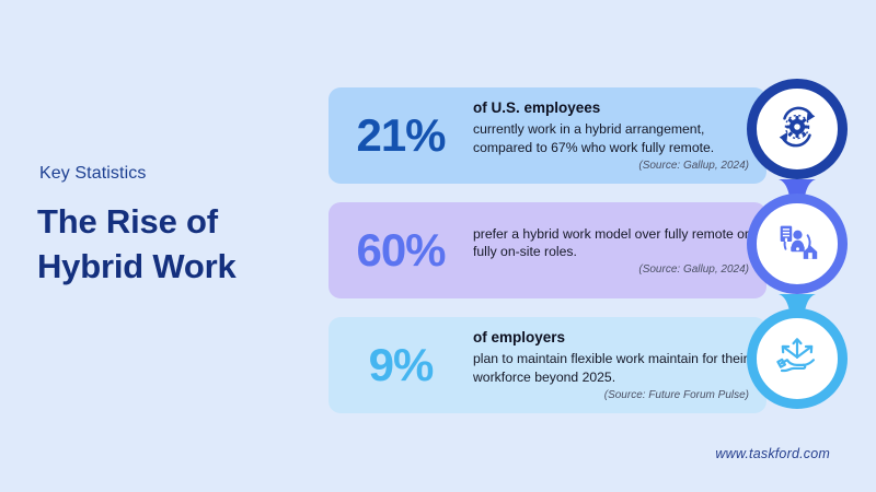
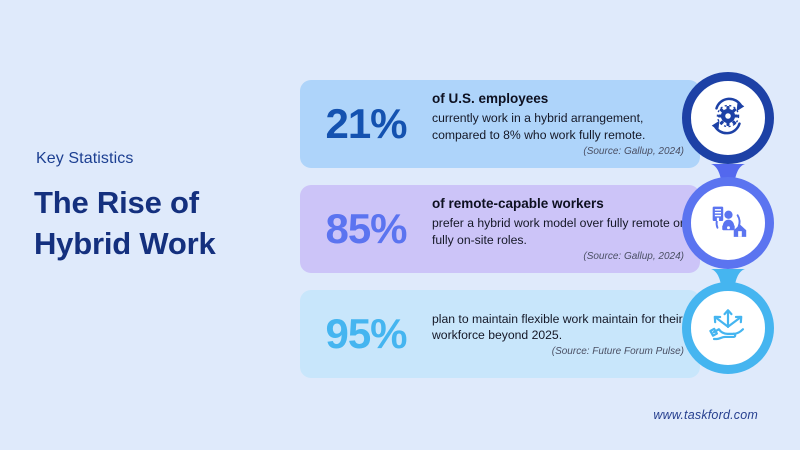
  Key Statistics
  The Rise of
  Hybrid Work
  21%
  of U.S. employees
- currently work in a hybrid arrangement, compared to 67% who work fully remote.
+ currently work in a hybrid arrangement, compared to 8% who work fully remote.
  (Source: Gallup, 2024)
- 60%
+ 85%
+ of remote-capable workers
  prefer a hybrid work model over fully remote o fully on-site roles.
  (Source: Gallup, 2024)
- 9%
+ 95%
- of employers
  plan to maintain flexible work maintain for their workforce beyond 2025.
  (Source: Future Forum Pulse)
  www.taskford.com
